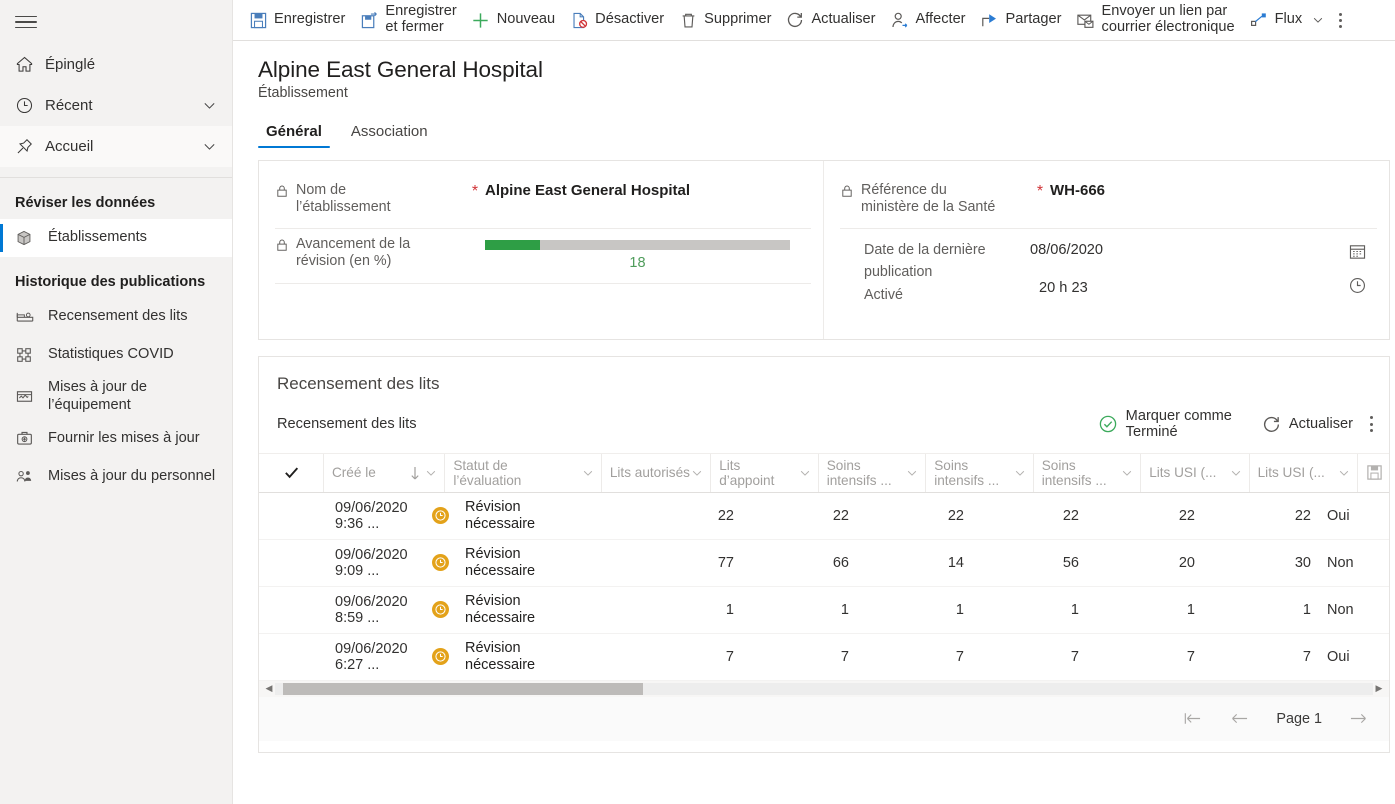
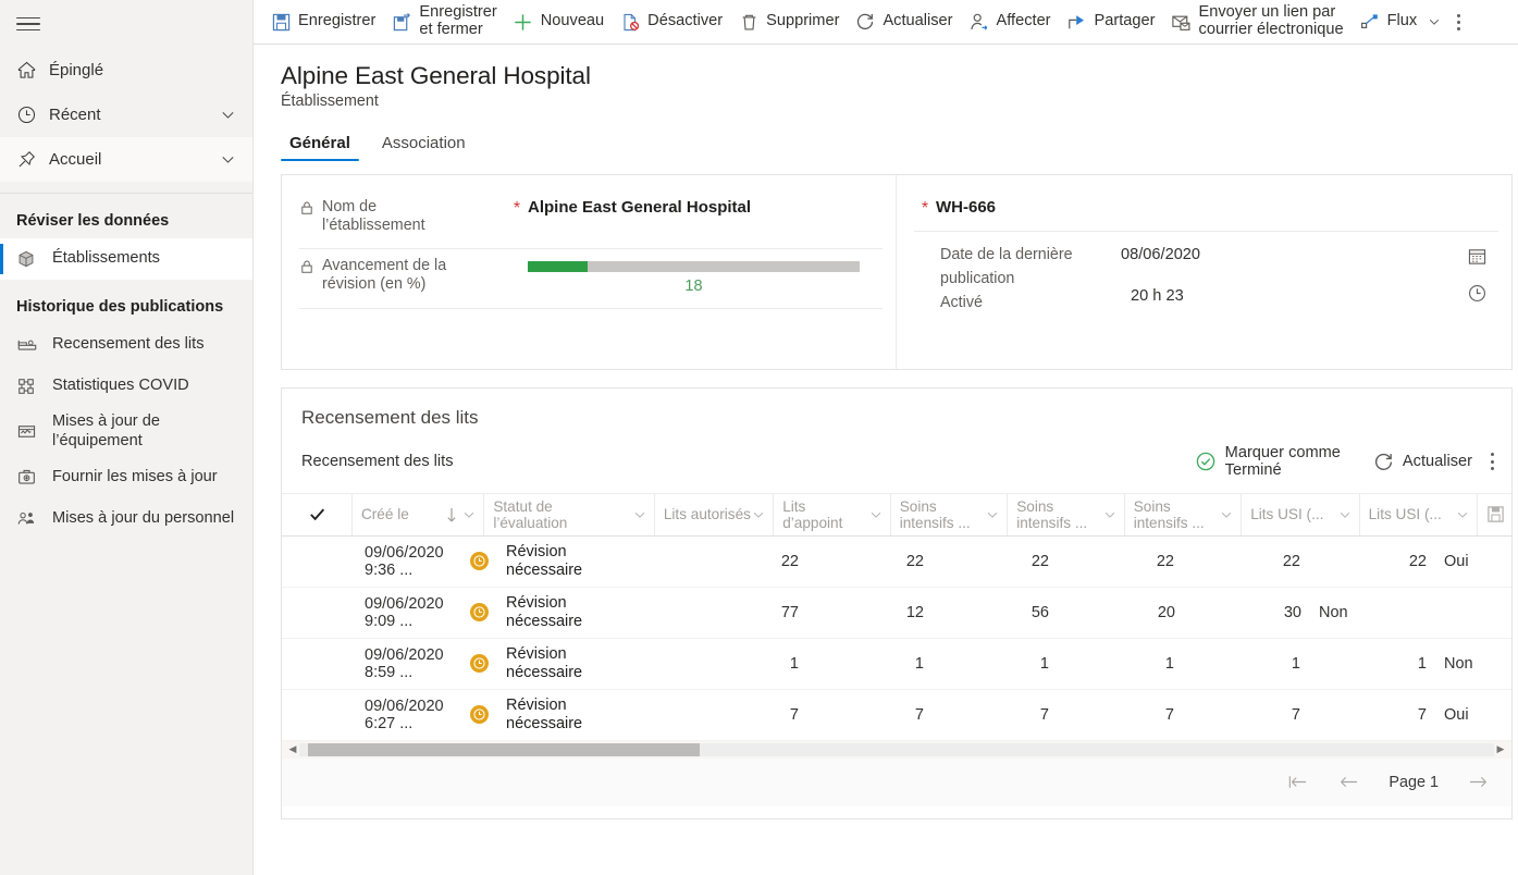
  Épinglé
  Récent
  Accueil
  Réviser les données
  Établissements
  Historique des publications
  Recensement des lits
  Statistiques COVID
  Mises à jour de l’équipement
  Fournir les mises à jour
  Mises à jour du personnel
  Enregistrer
  Enregistrer
  et fermer
  Nouveau
  Désactiver
  Supprimer
  Actualiser
  Affecter
  Partager
  Envoyer un lien par
  courrier électronique
  Flux
  Alpine East General Hospital
  Établissement
  Général
  Association
  Nom de
  l’établissement
  *
  Alpine East General Hospital
  Avancement de la
  révision (en %)
  18
- Référence du
- ministère de la Santé
  *
  WH-666
  Date de la dernière
  publication
  Activé
  08/06/2020
  20 h 23
  Recensement des lits
  Recensement des lits
  Marquer comme
  Terminé
  Actualiser
  Créé le
  Statut de
  l’évaluation
  Lits autorisés
  Lits d’appoint
  Soins
  intensifs ...
  Soins
  intensifs ...
  Soins
  intensifs ...
  Lits USI (...
  Lits USI (...
  09/06/2020 9:36 ...
  Révision
  nécessaire
  22
  22
  22
  22
  22
  22
  Oui
  09/06/2020 9:09 ...
  Révision
  nécessaire
  77
- 66
- 14
+ 12
  56
  20
  30
  Non
  09/06/2020 8:59 ...
  Révision
  nécessaire
  1
  1
  1
  1
  1
  1
  Non
  09/06/2020 6:27 ...
  Révision
  nécessaire
  7
  7
  7
  7
  7
  7
  Oui
  ◀
  ▶
  Page 1
